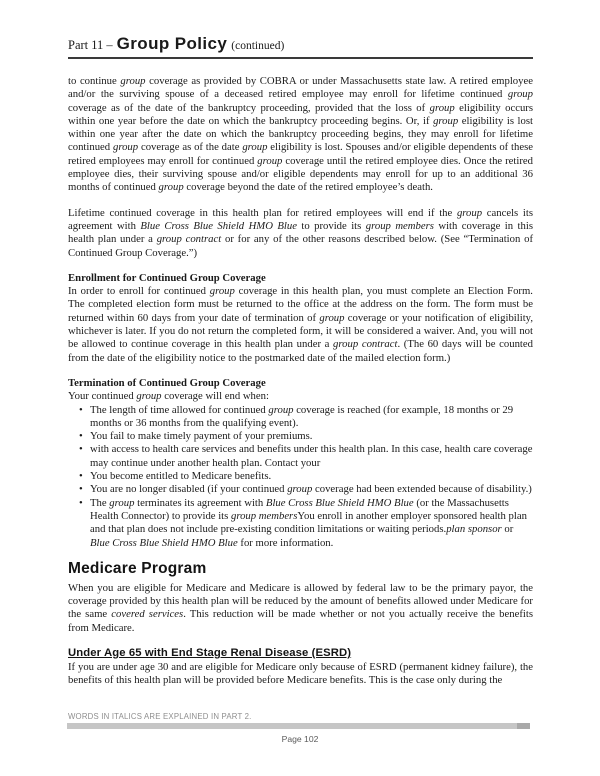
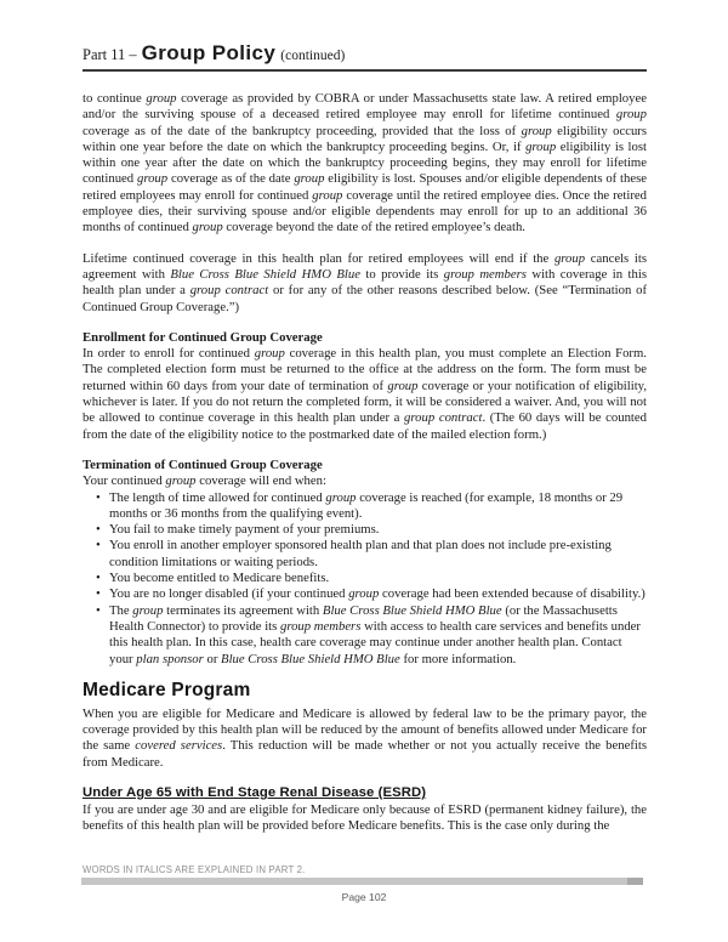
  Part 11 – Group Policy (continued)
  to continue group coverage as provided by COBRA or under Massachusetts state law. A retired employee and/or the surviving spouse of a deceased retired employee may enroll for lifetime continued group coverage as of the date of the bankruptcy proceeding, provided that the loss of group eligibility occurs within one year before the date on which the bankruptcy proceeding begins. Or, if group eligibility is lost within one year after the date on which the bankruptcy proceeding begins, they may enroll for lifetime continued group coverage as of the date group eligibility is lost. Spouses and/or eligible dependents of these retired employees may enroll for continued group coverage until the retired employee dies. Once the retired employee dies, their surviving spouse and/or eligible dependents may enroll for up to an additional 36 months of continued group coverage beyond the date of the retired employee’s death.
  Lifetime continued coverage in this health plan for retired employees will end if the group cancels its agreement with Blue Cross Blue Shield HMO Blue to provide its group members with coverage in this health plan under a group contract or for any of the other reasons described below. (See “Termination of Continued Group Coverage.”)
  Enrollment for Continued Group Coverage
  In order to enroll for continued group coverage in this health plan, you must complete an Election Form. The completed election form must be returned to the office at the address on the form. The form must be returned within 60 days from your date of termination of group coverage or your notification of eligibility, whichever is later. If you do not return the completed form, it will be considered a waiver. And, you will not be allowed to continue coverage in this health plan under a group contract. (The 60 days will be counted from the date of the eligibility notice to the postmarked date of the mailed election form.)
  Termination of Continued Group Coverage
  Your continued group coverage will end when:
  The length of time allowed for continued group coverage is reached (for example, 18 months or 29 months or 36 months from the qualifying event).
  You fail to make timely payment of your premiums.
- with access to health care services and benefits under this health plan. In this case, health care coverage may continue under another health plan. Contact your
+ You enroll in another employer sponsored health plan and that plan does not include pre-existing condition limitations or waiting periods.
  You become entitled to Medicare benefits.
  You are no longer disabled (if your continued group coverage had been extended because of disability.)
- The group terminates its agreement with Blue Cross Blue Shield HMO Blue (or the Massachusetts Health Connector) to provide its group membersYou enroll in another employer sponsored health plan and that plan does not include pre-existing condition limitations or waiting periods.plan sponsor or Blue Cross Blue Shield HMO Blue for more information.
+ The group terminates its agreement with Blue Cross Blue Shield HMO Blue (or the Massachusetts Health Connector) to provide its group members with access to health care services and benefits under this health plan. In this case, health care coverage may continue under another health plan. Contact your plan sponsor or Blue Cross Blue Shield HMO Blue for more information.
  Medicare Program
  When you are eligible for Medicare and Medicare is allowed by federal law to be the primary payor, the coverage provided by this health plan will be reduced by the amount of benefits allowed under Medicare for the same covered services. This reduction will be made whether or not you actually receive the benefits from Medicare.
  Under Age 65 with End Stage Renal Disease (ESRD)
  If you are under age 30 and are eligible for Medicare only because of ESRD (permanent kidney failure), the benefits of this health plan will be provided before Medicare benefits. This is the case only during the
  WORDS IN ITALICS ARE EXPLAINED IN PART 2.
  Page 102
